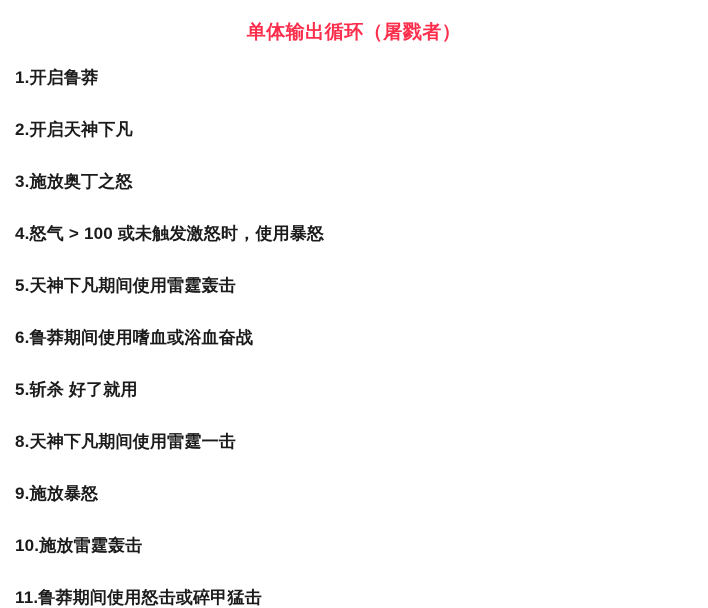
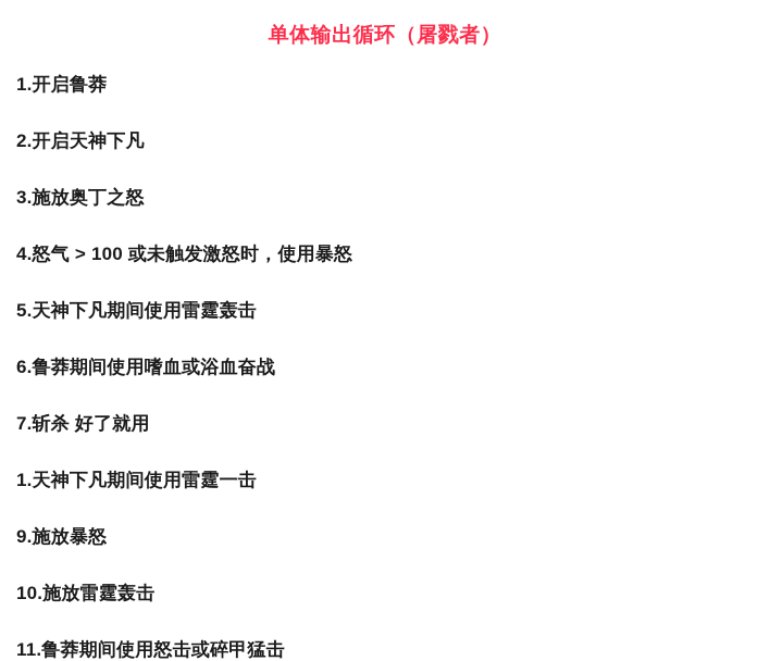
  单体输出循环（屠戮者）
  1.开启鲁莽
  2.开启天神下凡
  3.施放奥丁之怒
  4.怒气 > 100 或未触发激怒时，使用暴怒
  5.天神下凡期间使用雷霆轰击
  6.鲁莽期间使用嗜血或浴血奋战
- 5.斩杀 好了就用
+ 7.斩杀 好了就用
- 8.天神下凡期间使用雷霆一击
+ 1.天神下凡期间使用雷霆一击
  9.施放暴怒
  10.施放雷霆轰击
  11.鲁莽期间使用怒击或碎甲猛击
